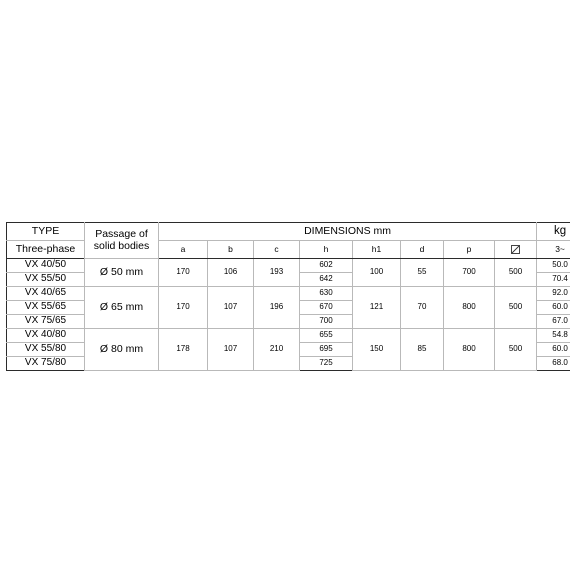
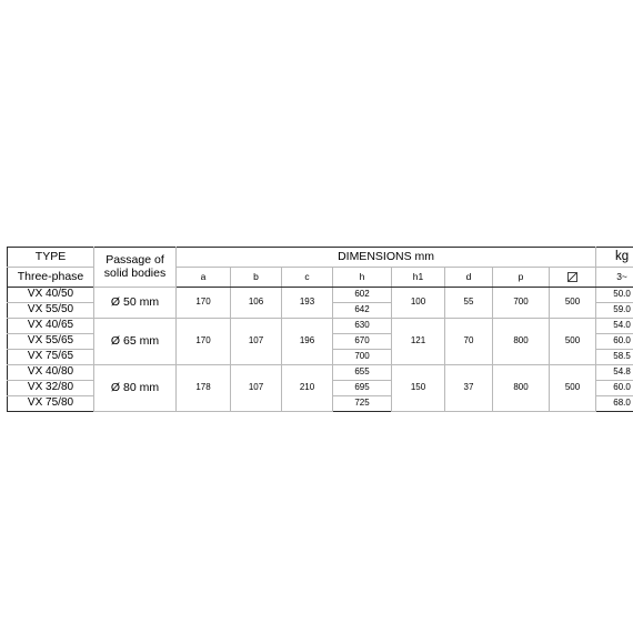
  TYPE	Passage of solid bodies	DIMENSIONS mm	kg
  Three-phase	a	b	c	h	h1	d	p		3~
  VX 40/50	Ø 50 mm	170	106	193	602	100	55	700	500	50.0
- VX 55/50	642	70.4
+ VX 55/50	642	59.0
- VX 40/65	Ø 65 mm	170	107	196	630	121	70	800	500	92.0
+ VX 40/65	Ø 65 mm	170	107	196	630	121	70	800	500	54.0
  VX 55/65	670	60.0
- VX 75/65	700	67.0
+ VX 75/65	700	58.5
- VX 40/80	Ø 80 mm	178	107	210	655	150	85	800	500	54.8
+ VX 40/80	Ø 80 mm	178	107	210	655	150	37	800	500	54.8
- VX 55/80	695	60.0
+ VX 32/80	695	60.0
  VX 75/80	725	68.0
